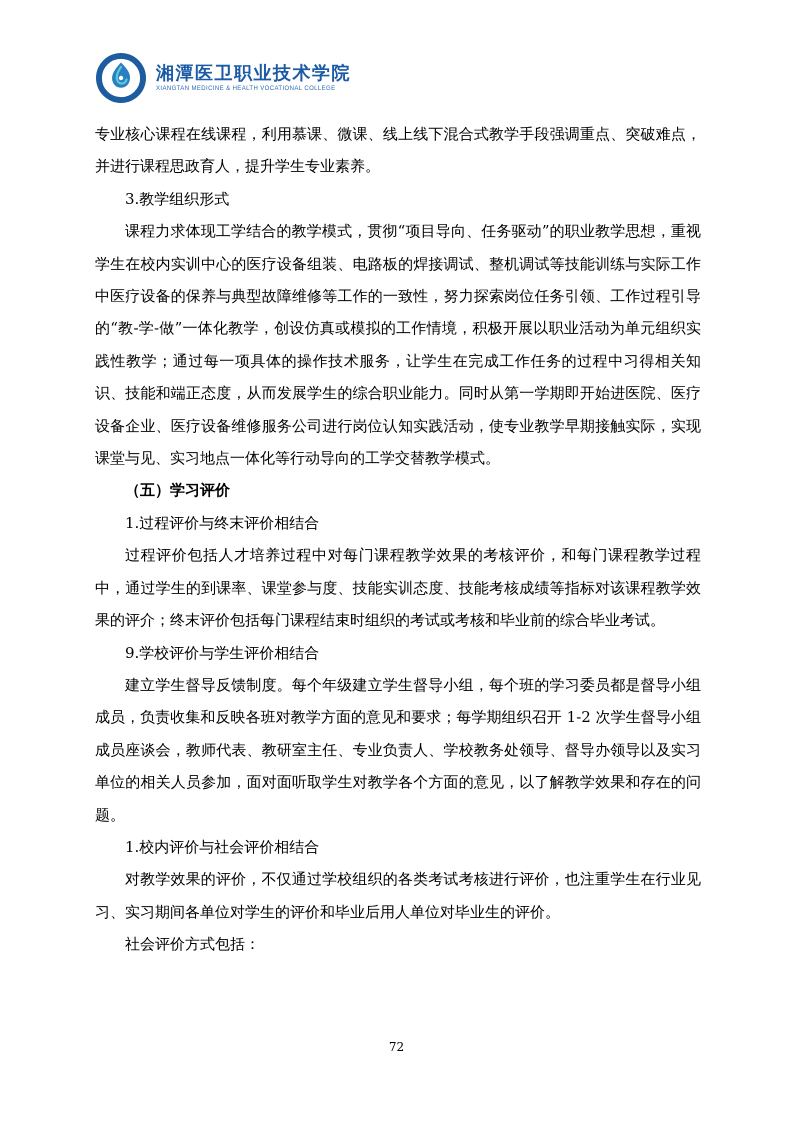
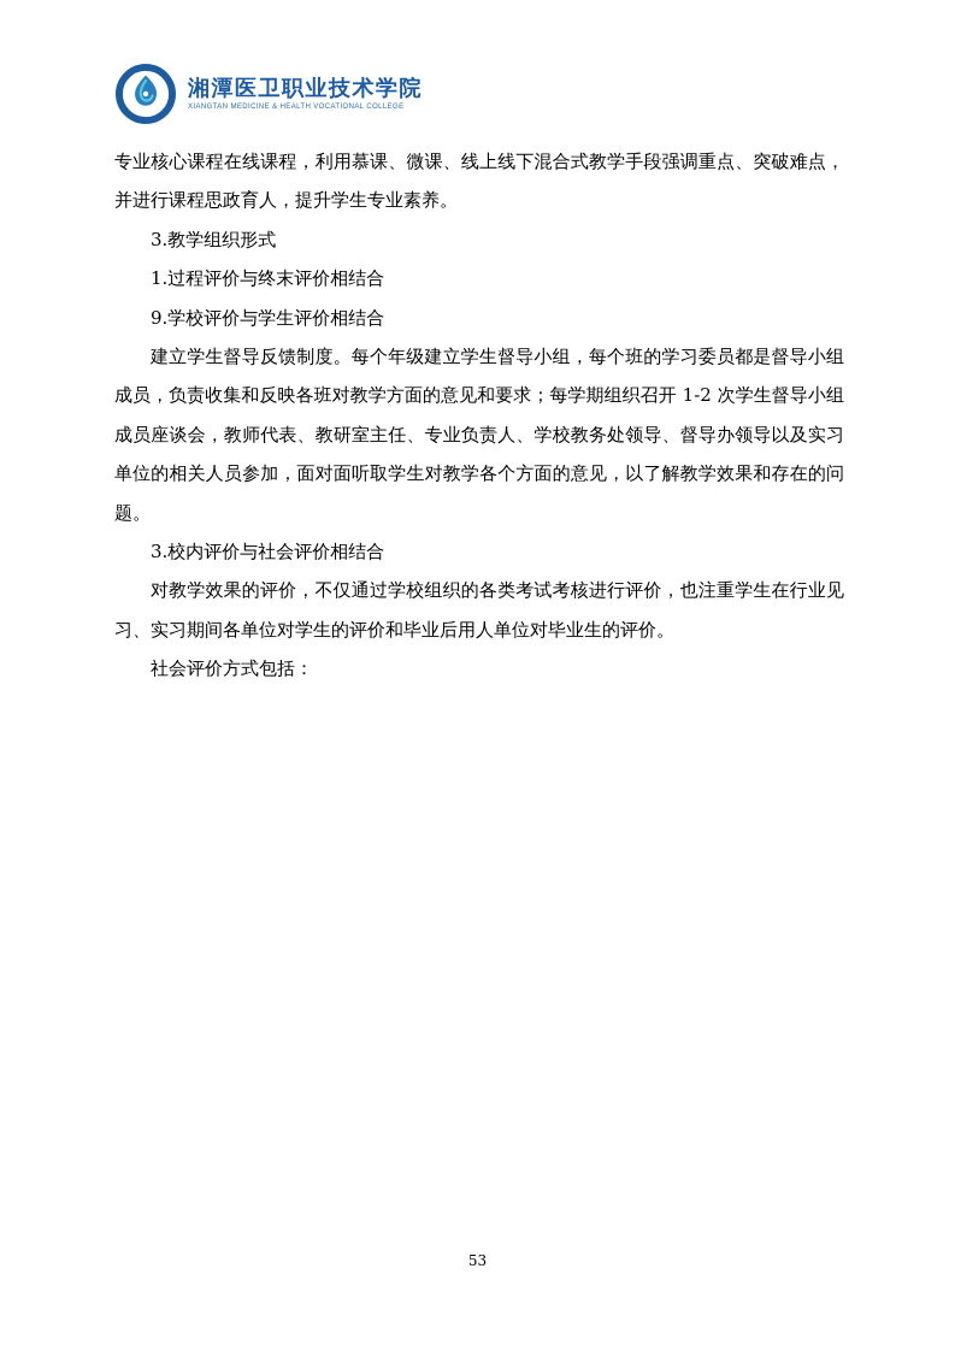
  湘潭医卫职业技术学院
  专业核心课程在线课程，利用慕课、微课、线上线下混合式教学手段强调重点、突破难点，并进行课程思政育人，提升学生专业素养。
  3.教学组织形式
- 课程力求体现工学结合的教学模式，贯彻“项目导向、任务驱动”的职业教学思想，重视学生在校内实训中心的医疗设备组装、电路板的焊接调试、整机调试等技能训练与实际工作中医疗设备的保养与典型故障维修等工作的一致性，努力探索岗位任务引领、工作过程引导的“教-学-做”一体化教学，创设仿真或模拟的工作情境，积极开展以职业活动为单元组织实践性教学；通过每一项具体的操作技术服务，让学生在完成工作任务的过程中习得相关知识、技能和端正态度，从而发展学生的综合职业能力。同时从第一学期即开始进医院、医疗设备企业、医疗设备维修服务公司进行岗位认知实践活动，使专业教学早期接触实际，实现课堂与见、实习地点一体化等行动导向的工学交替教学模式。
- （五）学习评价
  1.过程评价与终末评价相结合
- 过程评价包括人才培养过程中对每门课程教学效果的考核评价，和每门课程教学过程中，通过学生的到课率、课堂参与度、技能实训态度、技能考核成绩等指标对该课程教学效果的评介；终末评价包括每门课程结束时组织的考试或考核和毕业前的综合毕业考试。
  9.学校评价与学生评价相结合
  建立学生督导反馈制度。每个年级建立学生督导小组，每个班的学习委员都是督导小组成员，负责收集和反映各班对教学方面的意见和要求；每学期组织召开 1-2 次学生督导小组成员座谈会，教师代表、教研室主任、专业负责人、学校教务处领导、督导办领导以及实习单位的相关人员参加，面对面听取学生对教学各个方面的意见，以了解教学效果和存在的问题。
- 1.校内评价与社会评价相结合
+ 3.校内评价与社会评价相结合
  对教学效果的评价，不仅通过学校组织的各类考试考核进行评价，也注重学生在行业见习、实习期间各单位对学生的评价和毕业后用人单位对毕业生的评价。
  社会评价方式包括：
- 72
+ 53
